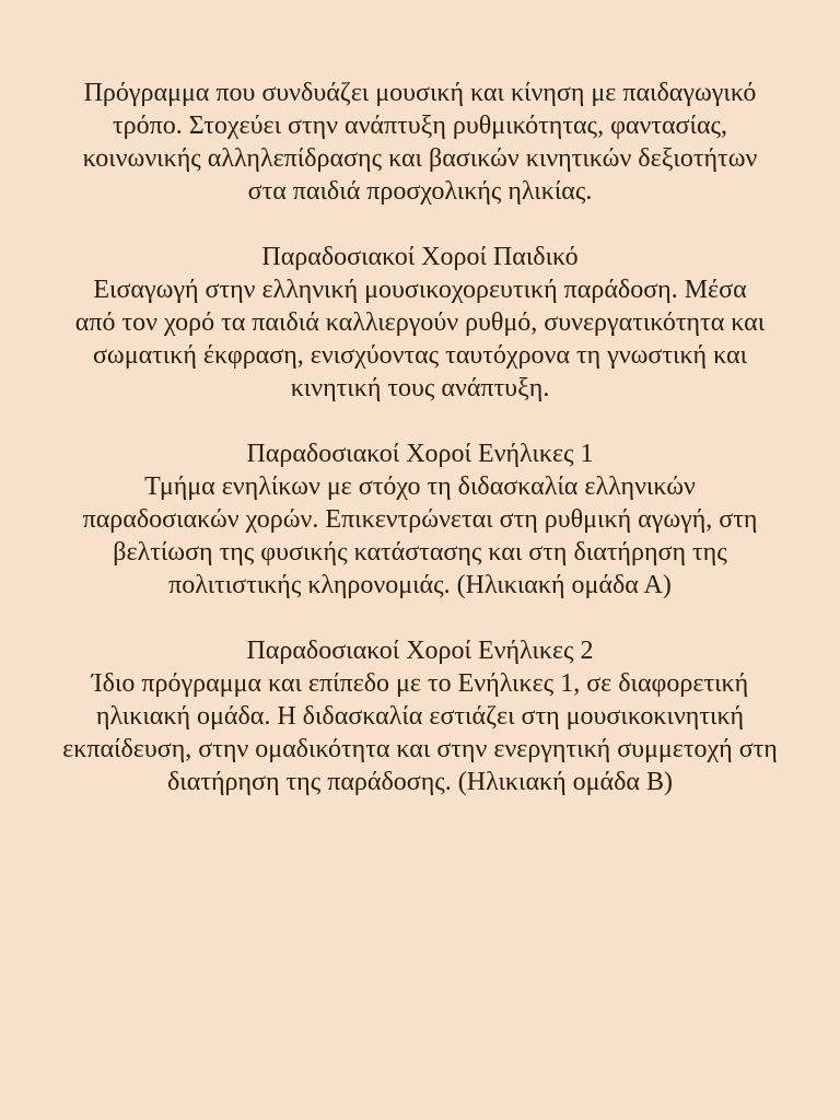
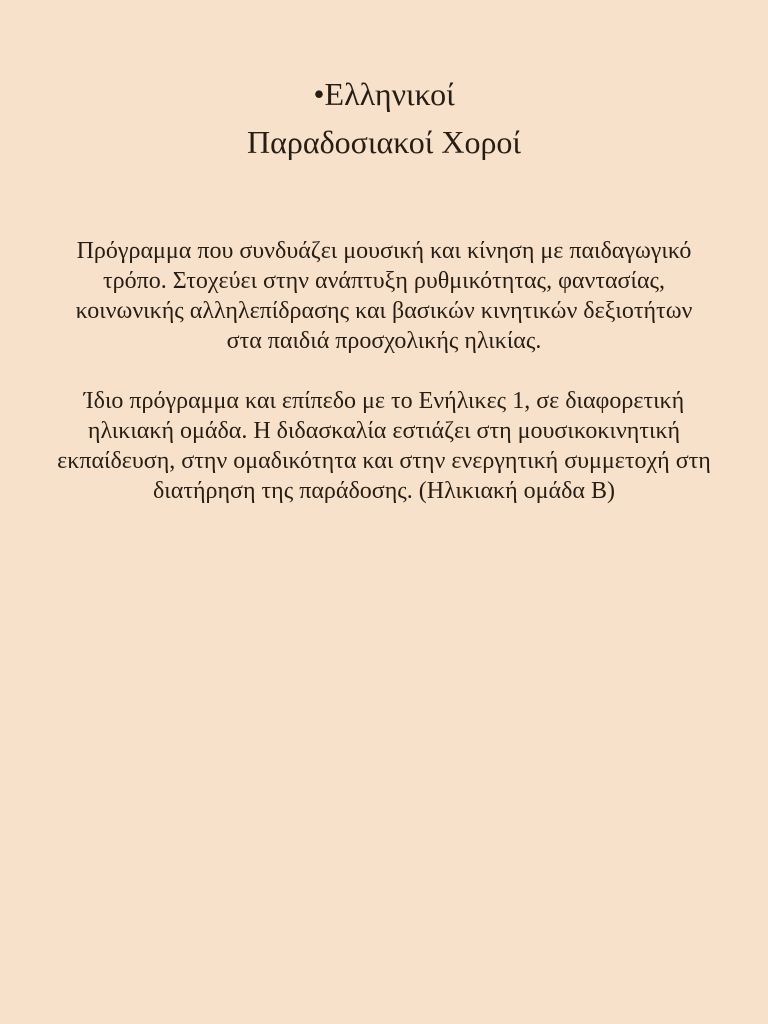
+ •Ελληνικοί
+ Παραδοσιακοί Χοροί
  Πρόγραμμα που συνδυάζει μουσική και κίνηση με παιδαγωγικό
  τρόπο. Στοχεύει στην ανάπτυξη ρυθμικότητας, φαντασίας,
  κοινωνικής αλληλεπίδρασης και βασικών κινητικών δεξιοτήτων
  στα παιδιά προσχολικής ηλικίας.
- Παραδοσιακοί Χοροί Παιδικό
- Εισαγωγή στην ελληνική μουσικοχορευτική παράδοση. Μέσα
- από τον χορό τα παιδιά καλλιεργούν ρυθμό, συνεργατικότητα και
- σωματική έκφραση, ενισχύοντας ταυτόχρονα τη γνωστική και
- κινητική τους ανάπτυξη.
- Παραδοσιακοί Χοροί Ενήλικες 1
- Τμήμα ενηλίκων με στόχο τη διδασκαλία ελληνικών
- παραδοσιακών χορών. Επικεντρώνεται στη ρυθμική αγωγή, στη
- βελτίωση της φυσικής κατάστασης και στη διατήρηση της
- πολιτιστικής κληρονομιάς. (Ηλικιακή ομάδα Α)
- Παραδοσιακοί Χοροί Ενήλικες 2
  Ίδιο πρόγραμμα και επίπεδο με το Ενήλικες 1, σε διαφορετική
  ηλικιακή ομάδα. Η διδασκαλία εστιάζει στη μουσικοκινητική
  εκπαίδευση, στην ομαδικότητα και στην ενεργητική συμμετοχή στη
  διατήρηση της παράδοσης. (Ηλικιακή ομάδα Β)
